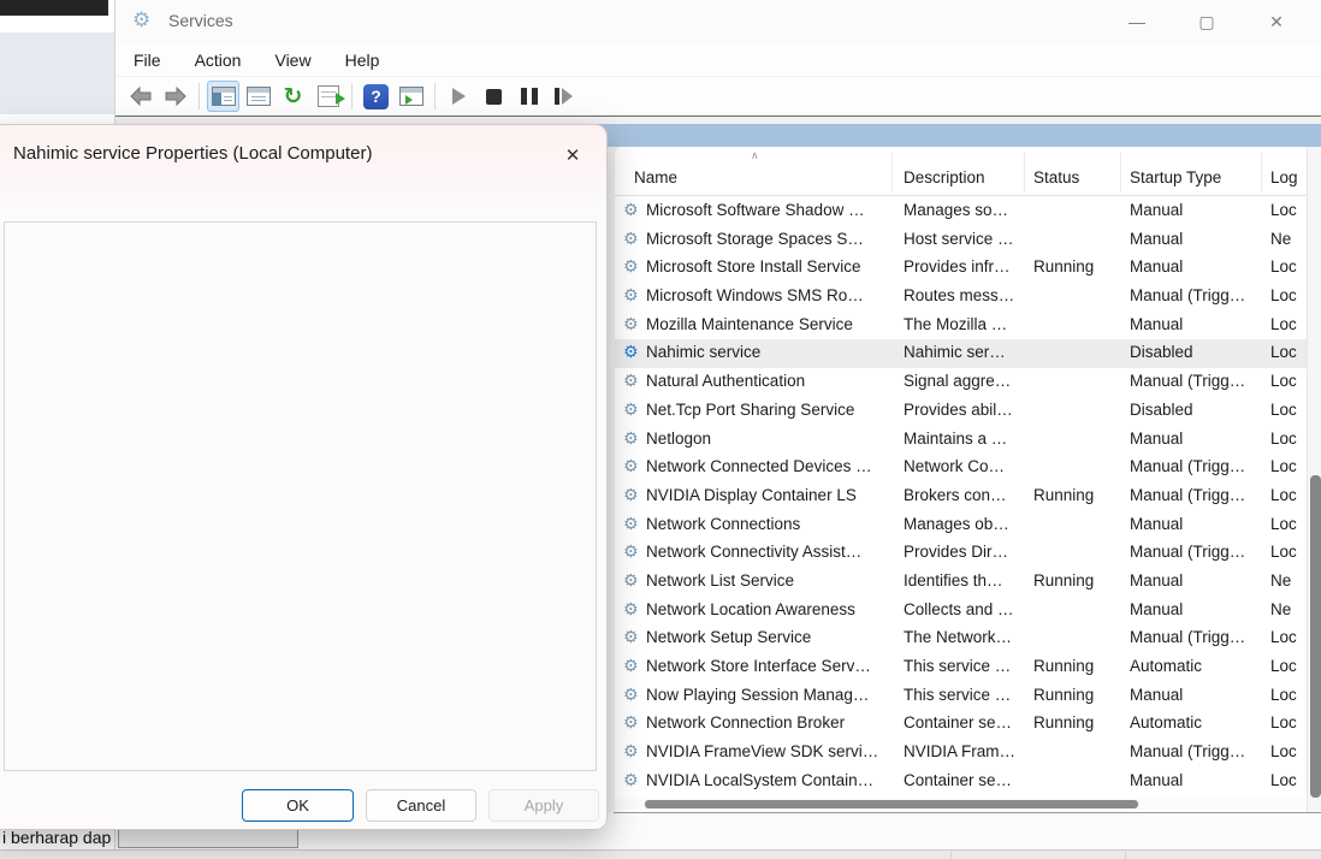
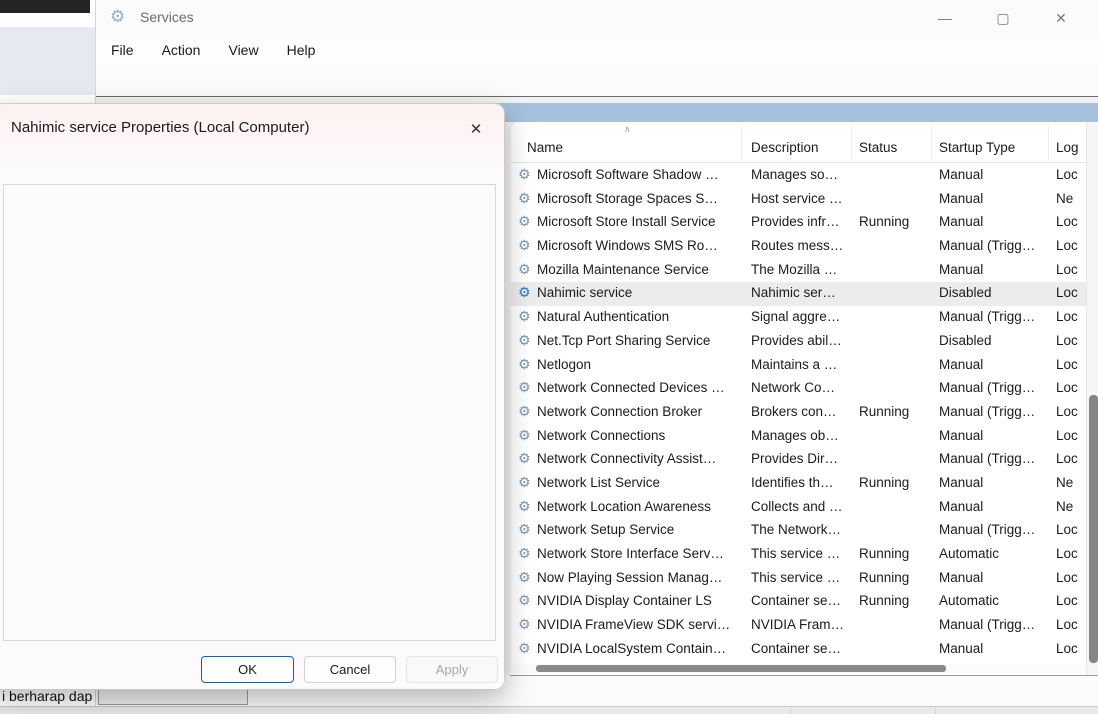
  ⚙
  Services
  —
  ▢
  ✕
  File
  Action
  View
  Help
- ↻
- ?
  ∧
  Name
  Description
  Status
  Startup Type
  Log
  ⚙
  Microsoft Software Shadow …
  Manages so…
  Manual
  Loc
  ⚙
  Microsoft Storage Spaces S…
  Host service …
  Manual
  Ne
  ⚙
  Microsoft Store Install Service
  Provides infr…
  Running
  Manual
  Loc
  ⚙
  Microsoft Windows SMS Ro…
  Routes mess…
  Manual (Trigg…
  Loc
  ⚙
  Mozilla Maintenance Service
  The Mozilla …
  Manual
  Loc
  ⚙
  Nahimic service
  Nahimic ser…
  Disabled
  Loc
  ⚙
  Natural Authentication
  Signal aggre…
  Manual (Trigg…
  Loc
  ⚙
  Net.Tcp Port Sharing Service
  Provides abil…
  Disabled
  Loc
  ⚙
  Netlogon
  Maintains a …
  Manual
  Loc
  ⚙
  Network Connected Devices …
  Network Co…
  Manual (Trigg…
  Loc
  ⚙
- NVIDIA Display Container LS
+ Network Connection Broker
  Brokers con…
  Running
  Manual (Trigg…
  Loc
  ⚙
  Network Connections
  Manages ob…
  Manual
  Loc
  ⚙
  Network Connectivity Assist…
  Provides Dir…
  Manual (Trigg…
  Loc
  ⚙
  Network List Service
  Identifies th…
  Running
  Manual
  Ne
  ⚙
  Network Location Awareness
  Collects and …
  Manual
  Ne
  ⚙
  Network Setup Service
  The Network…
  Manual (Trigg…
  Loc
  ⚙
  Network Store Interface Serv…
  This service …
  Running
  Automatic
  Loc
  ⚙
  Now Playing Session Manag…
  This service …
  Running
  Manual
  Loc
  ⚙
- Network Connection Broker
+ NVIDIA Display Container LS
  Container se…
  Running
  Automatic
  Loc
  ⚙
  NVIDIA FrameView SDK servi…
  NVIDIA Fram…
  Manual (Trigg…
  Loc
  ⚙
  NVIDIA LocalSystem Contain…
  Container se…
  Manual
  Loc
  i berharap dap
  Nahimic service Properties (Local Computer)
  ✕
  OK
  Cancel
  Apply
